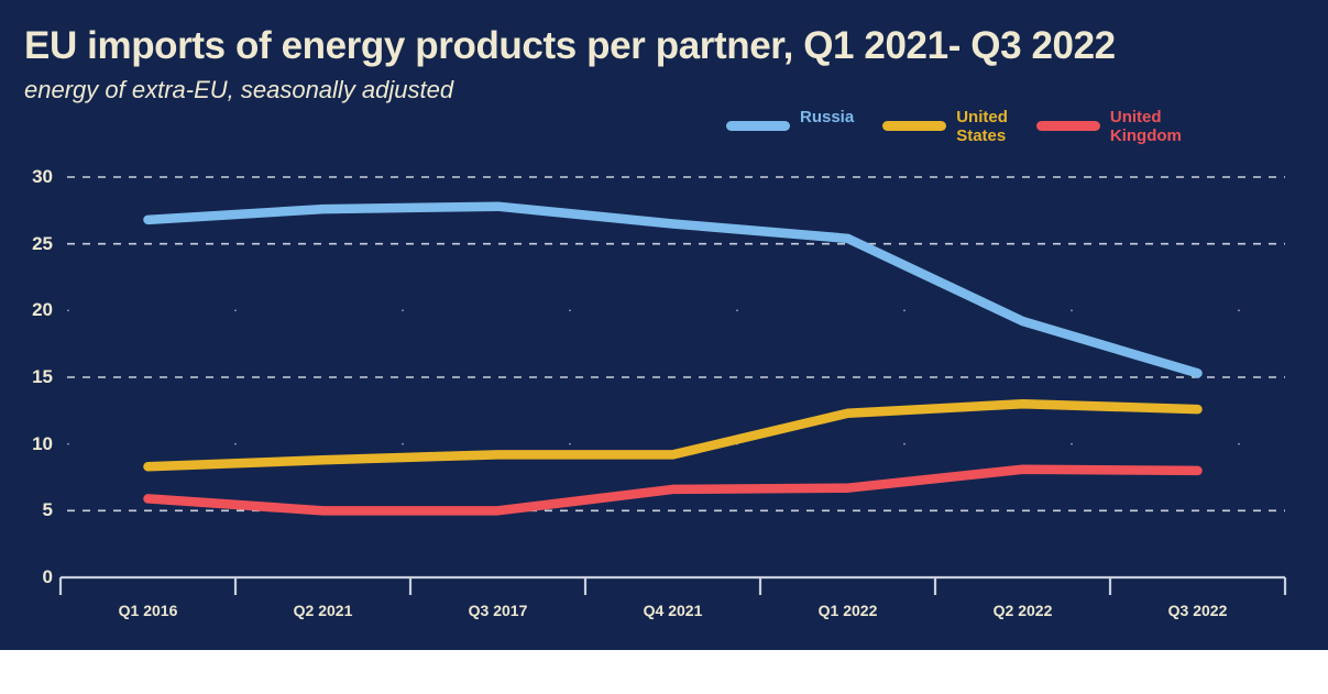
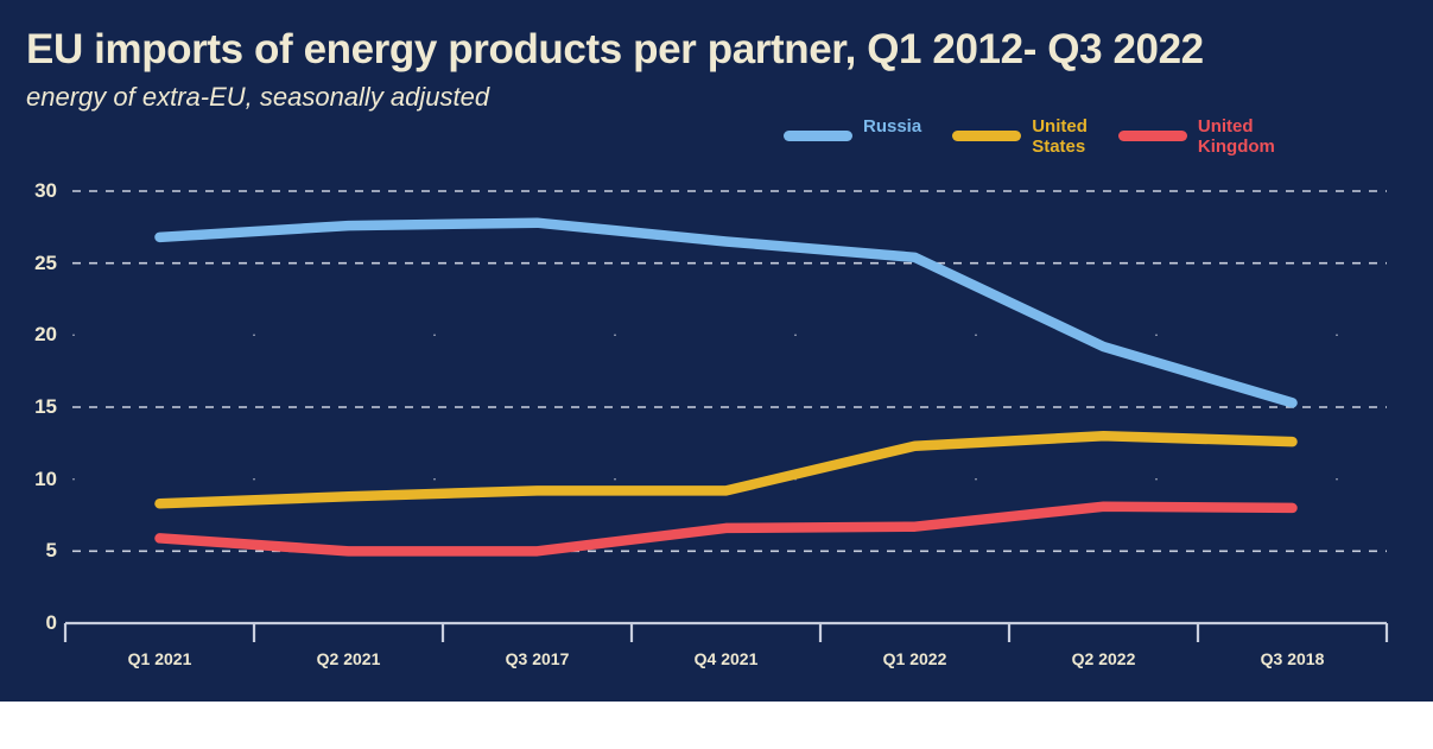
- EU imports of energy products per partner, Q1 2021- Q3 2022
+ EU imports of energy products per partner, Q1 2012- Q3 2022
  energy of extra-EU, seasonally adjusted
  Russia
  United
  States
  United
  Kingdom
  0
  5
  10
  15
  20
  25
  30
- Q1 2016
+ Q1 2021
  Q2 2021
  Q3 2017
  Q4 2021
  Q1 2022
  Q2 2022
- Q3 2022
+ Q3 2018
